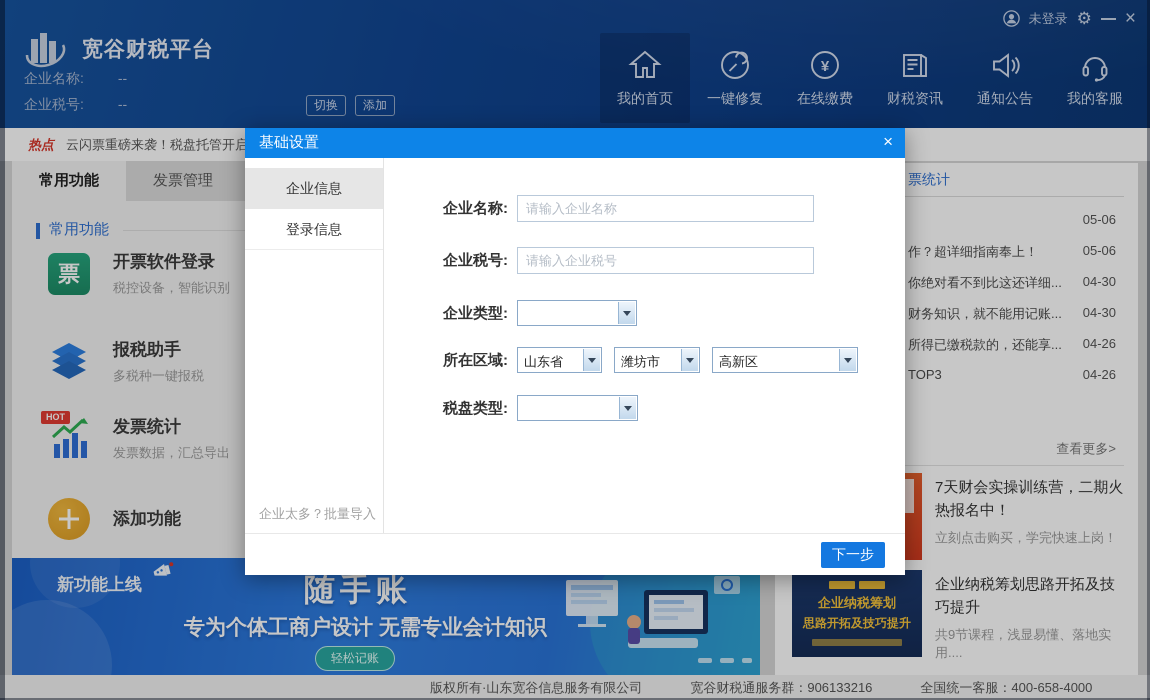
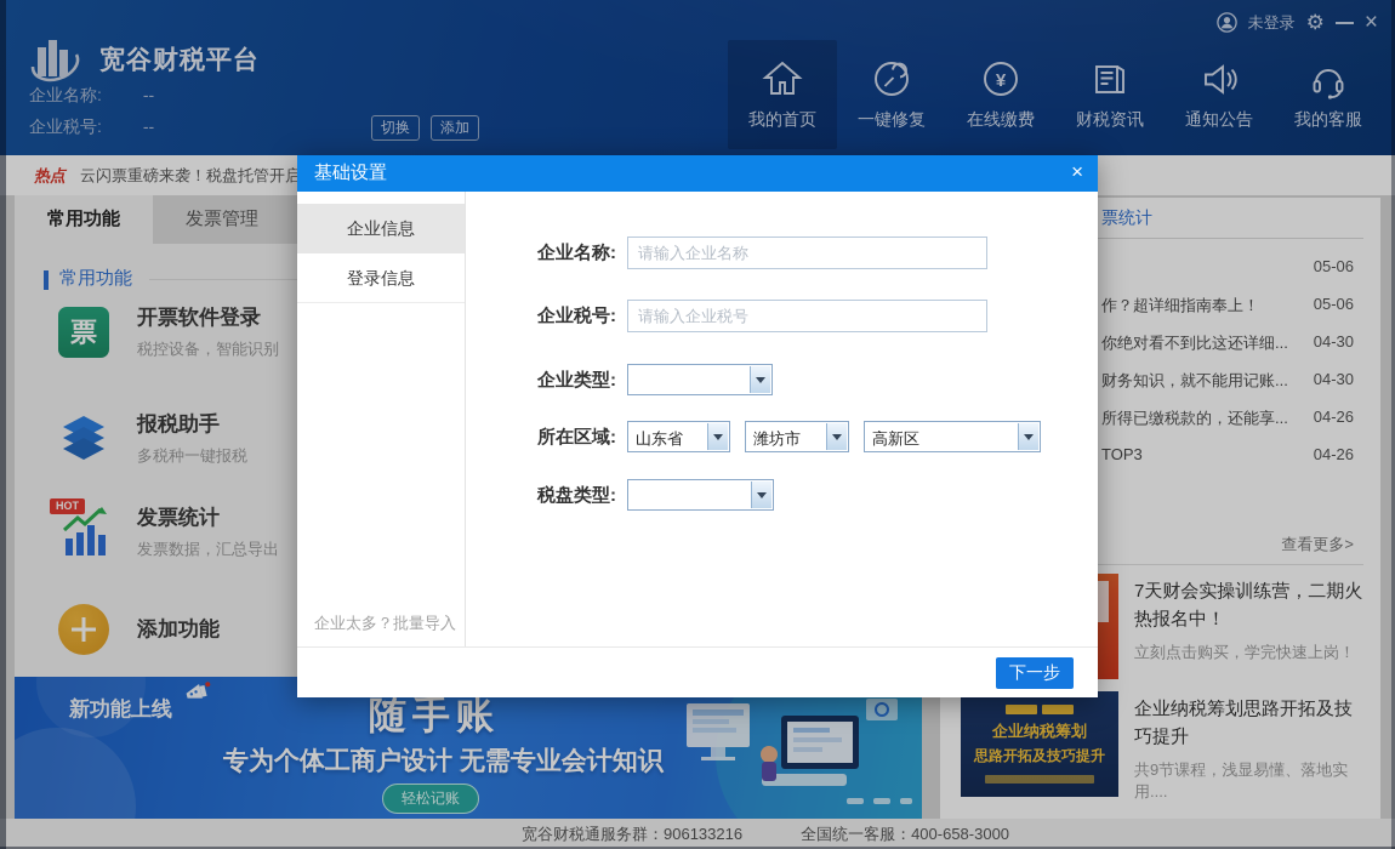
  热点
  云闪票重磅来袭！税盘托管开启
  常用功能
  发票管理
  常用功能
  票
  开票软件登录
  税控设备，智能识别
  报税助手
  多税种一键报税
  HOT
  发票统计
  发票数据，汇总导出
  添加功能
  新功能上线
  随手账
  专为个体工商户设计 无需专业会计知识
  轻松记账
  票统计
  05-06
  作？超详细指南奉上！
  05-06
  你绝对看不到比这还详细...
  04-30
  财务知识，就不能用记账...
  04-30
  所得已缴税款的，还能享...
  04-26
  TOP3
  04-26
  查看更多>
  7天财会实操训练营，二期火热报名中！
  立刻点击购买，学完快速上岗！
  企业纳税筹划
  思路开拓及技巧提升
  企业纳税筹划思路开拓及技巧提升
  共9节课程，浅显易懂、落地实用....
- 版权所有·山东宽谷信息服务有限公司
  宽谷财税通服务群：906133216
- 全国统一客服：400-658-4000
+ 全国统一客服：400-658-3000
  基础设置
  ×
  企业信息
  登录信息
  企业太多？批量导入
  企业名称:
  请输入企业名称
  企业税号:
  请输入企业税号
  企业类型:
  所在区域:
  山东省
  潍坊市
  高新区
  税盘类型:
  下一步
